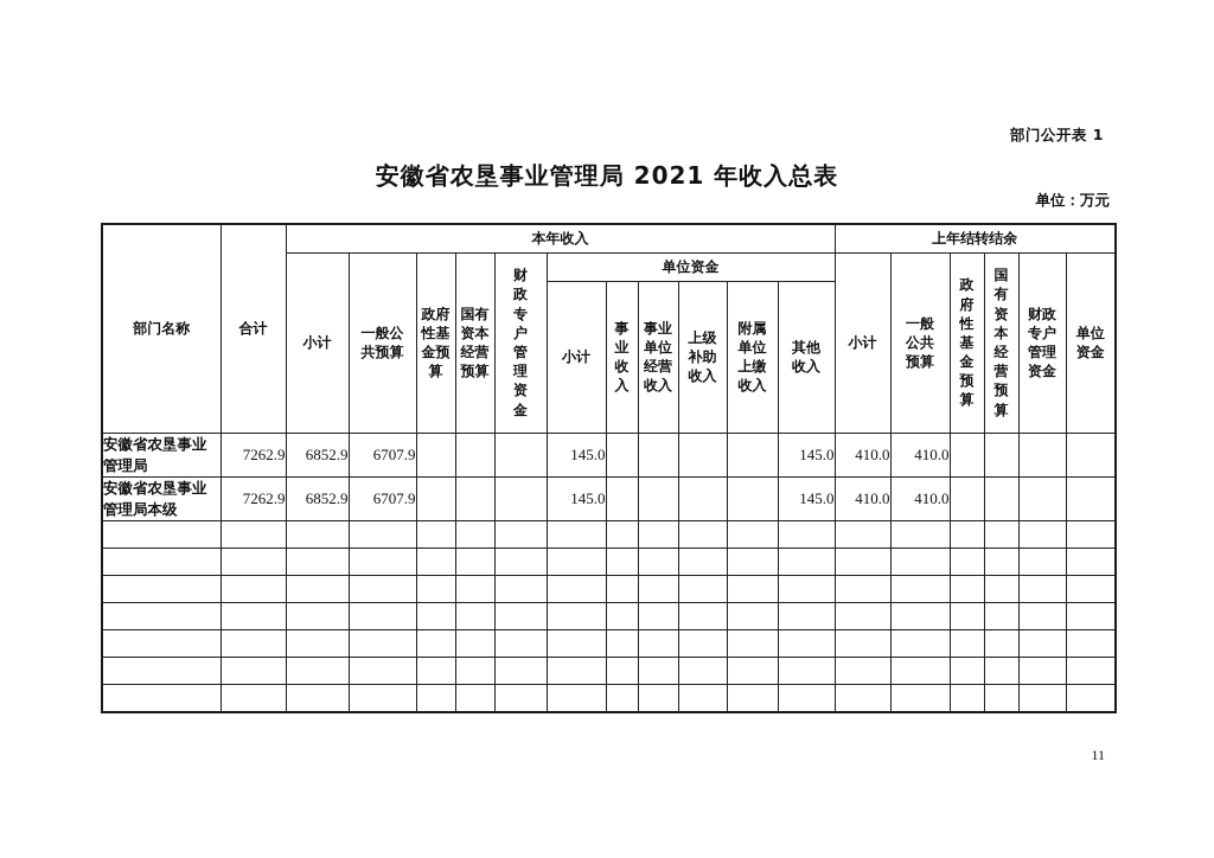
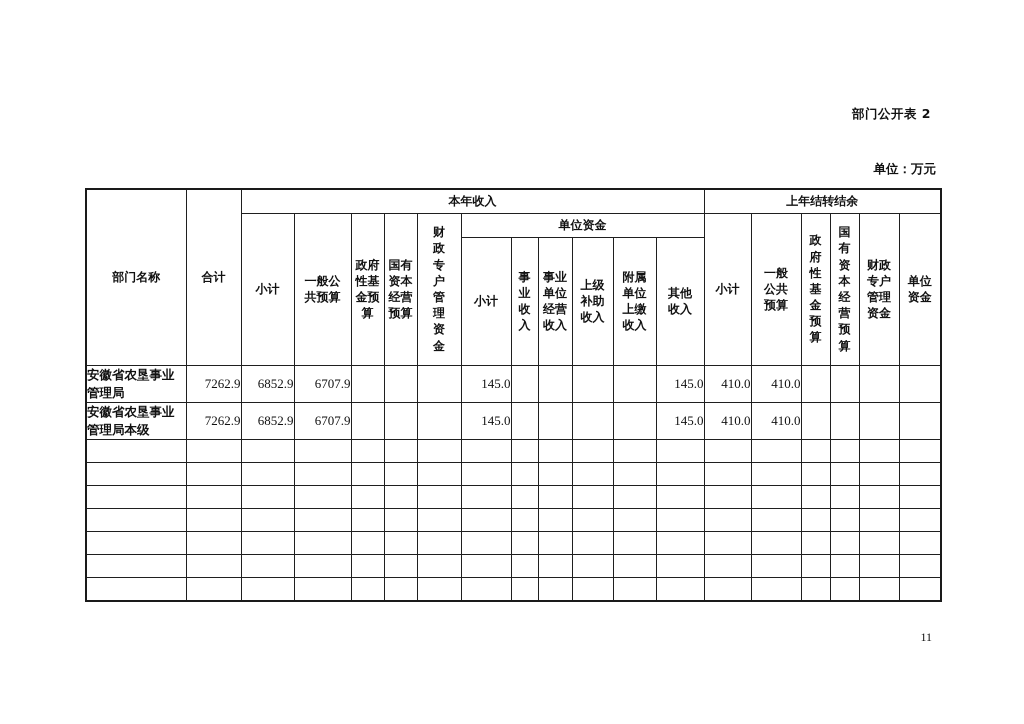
- 部门公开表 1
+ 部门公开表 2
- 安徽省农垦事业管理局 2021 年收入总表
  单位：万元
  部门名称	合计	本年收入	上年结转结余
  小计	一般公 共预算	政府 性基 金预 算	国有 资本 经营 预算	财 政 专 户 管 理 资 金	单位资金	小计	一般 公共 预算	政 府 性 基 金 预 算	国 有 资 本 经 营 预 算	财政 专户 管理 资金	单位 资金
  小计	事 业 收 入	事业 单位 经营 收入	上级 补助 收入	附属 单位 上缴 收入	其他 收入
  安徽省农垦事业管理局	7262.9	6852.9	6707.9				145.0					145.0	410.0	410.0
  安徽省农垦事业管理局本级	7262.9	6852.9	6707.9				145.0					145.0	410.0	410.0
  11
